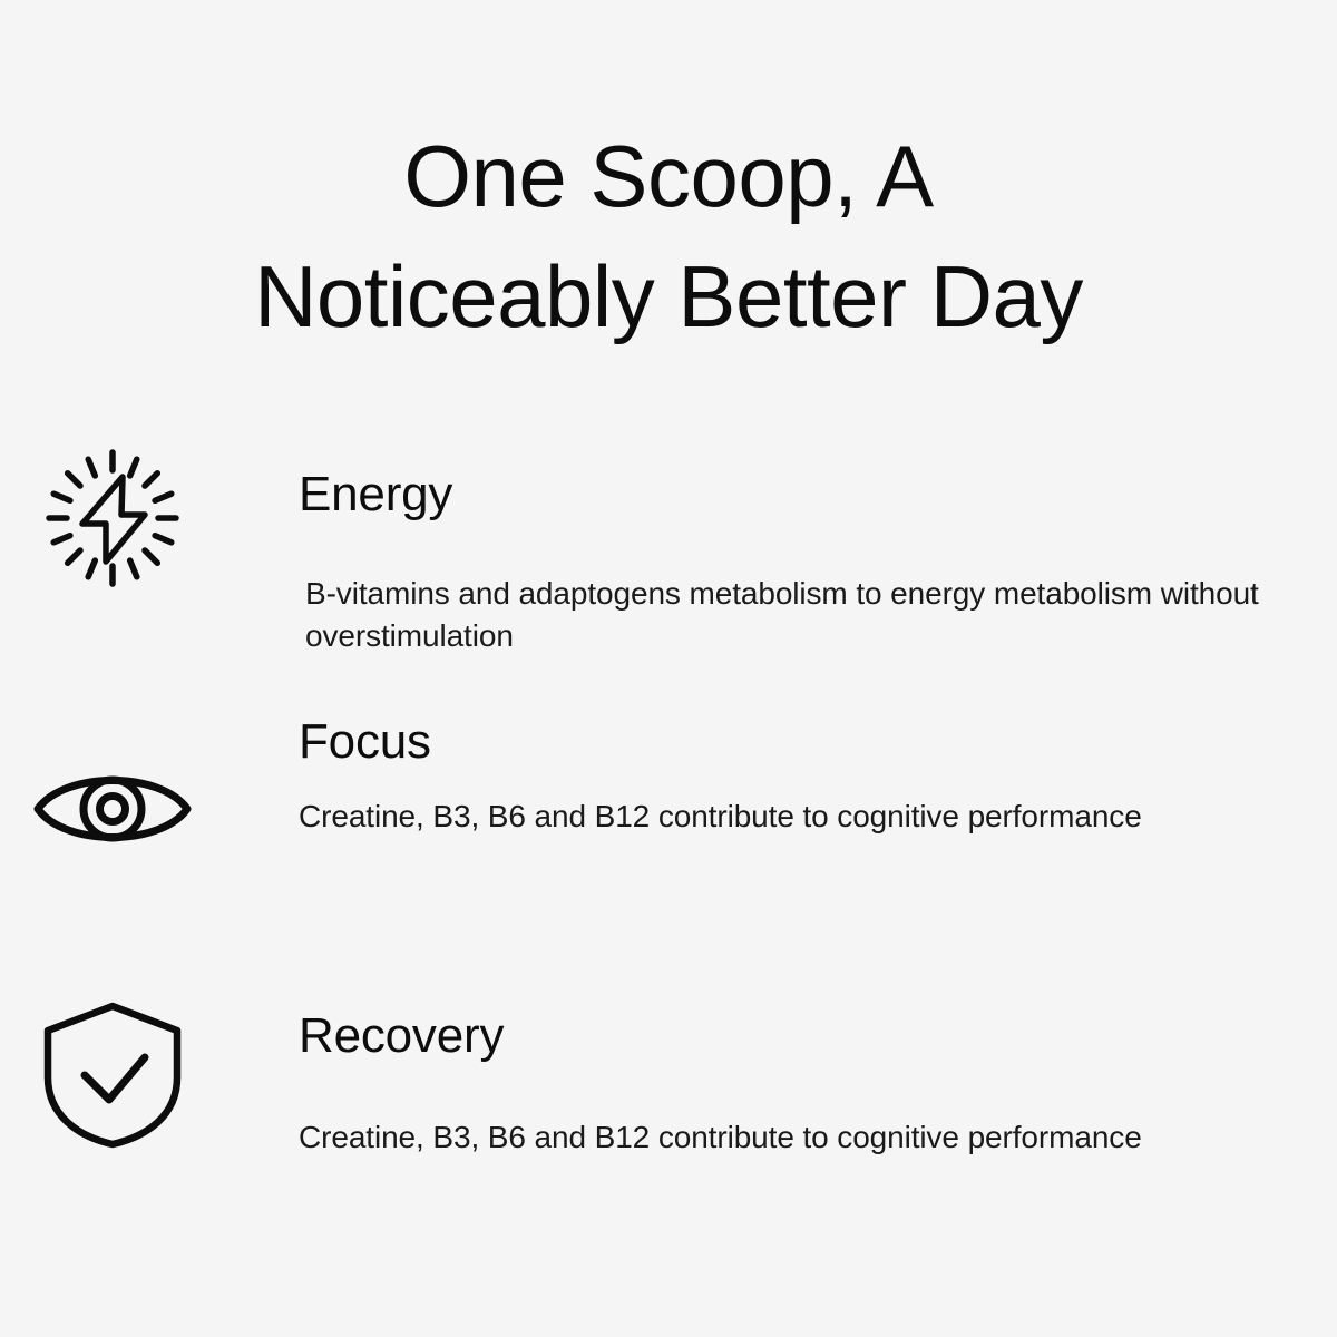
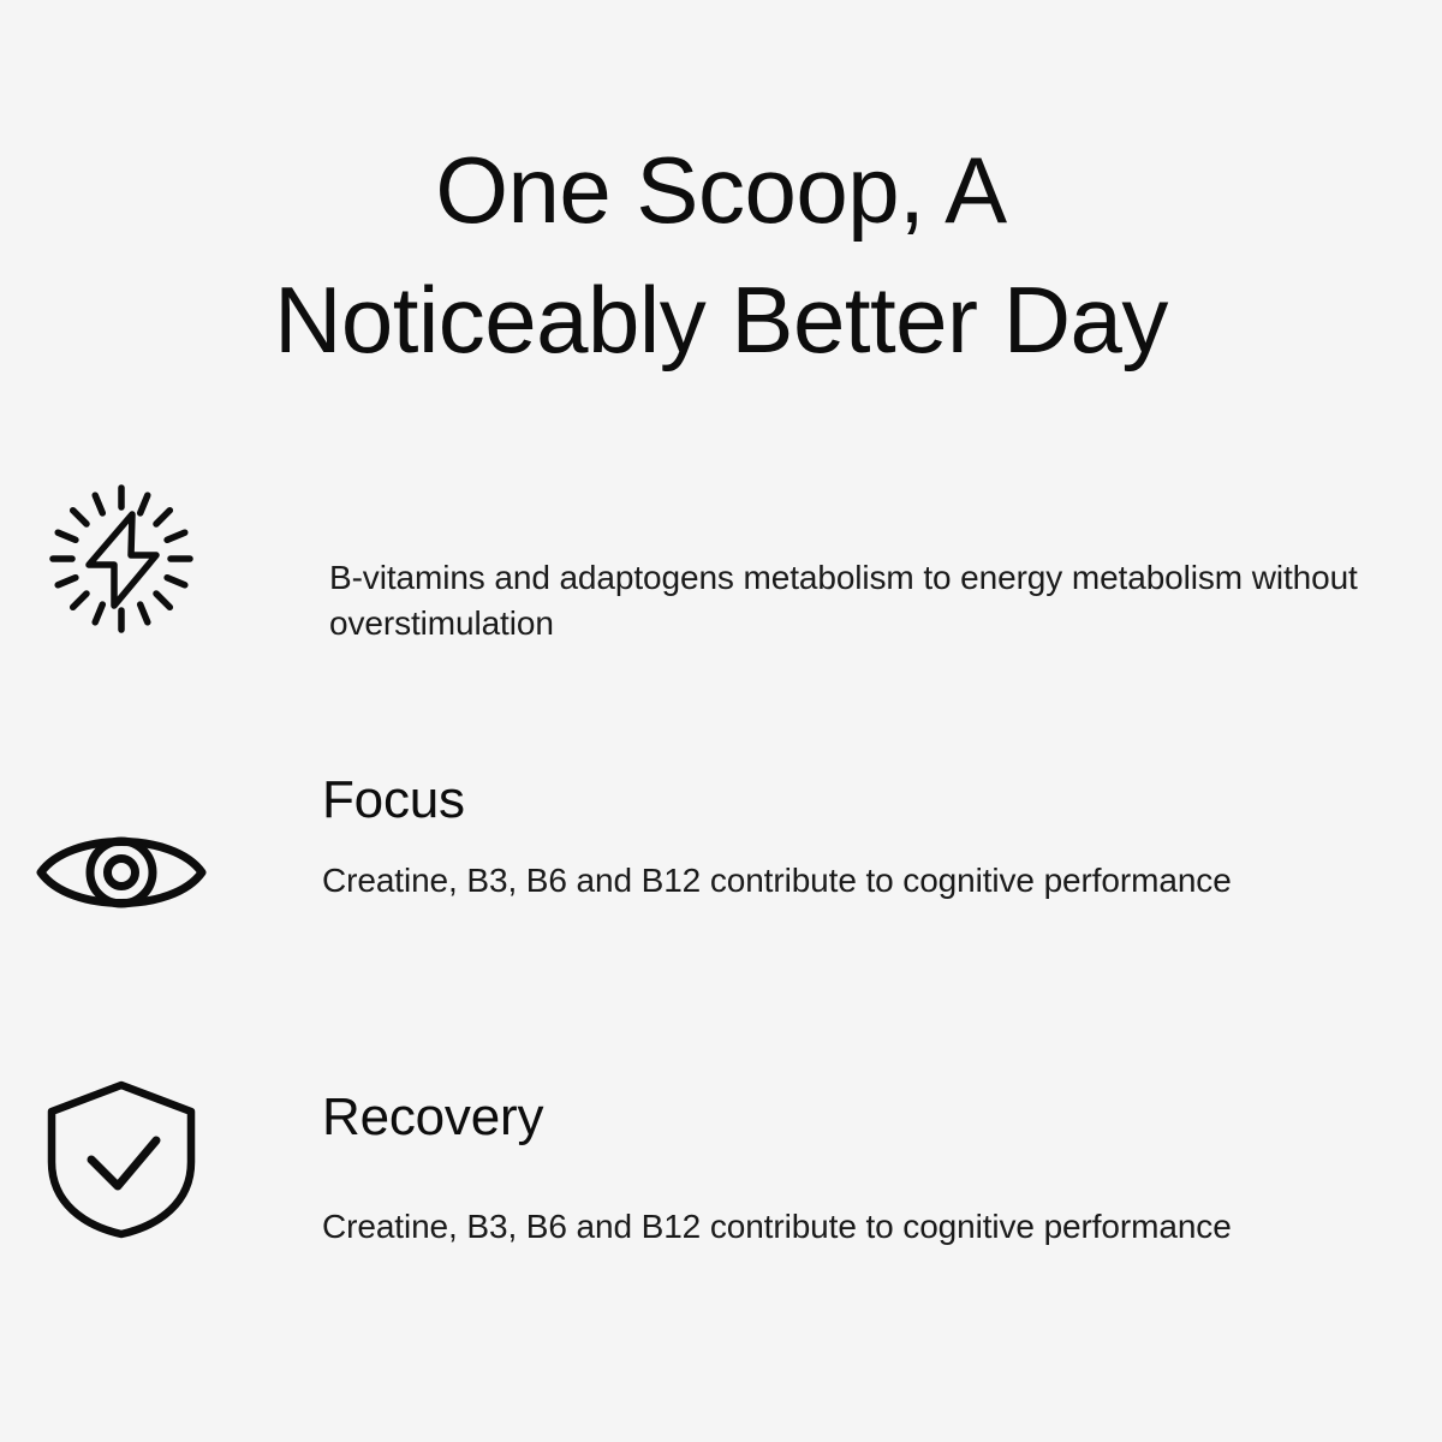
  One Scoop, A
  Noticeably Better Day
- Energy
  B-vitamins and adaptogens metabolism to energy metabolism without overstimulation
  Focus
  Creatine, B3, B6 and B12 contribute to cognitive performance
  Recovery
  Creatine, B3, B6 and B12 contribute to cognitive performance
